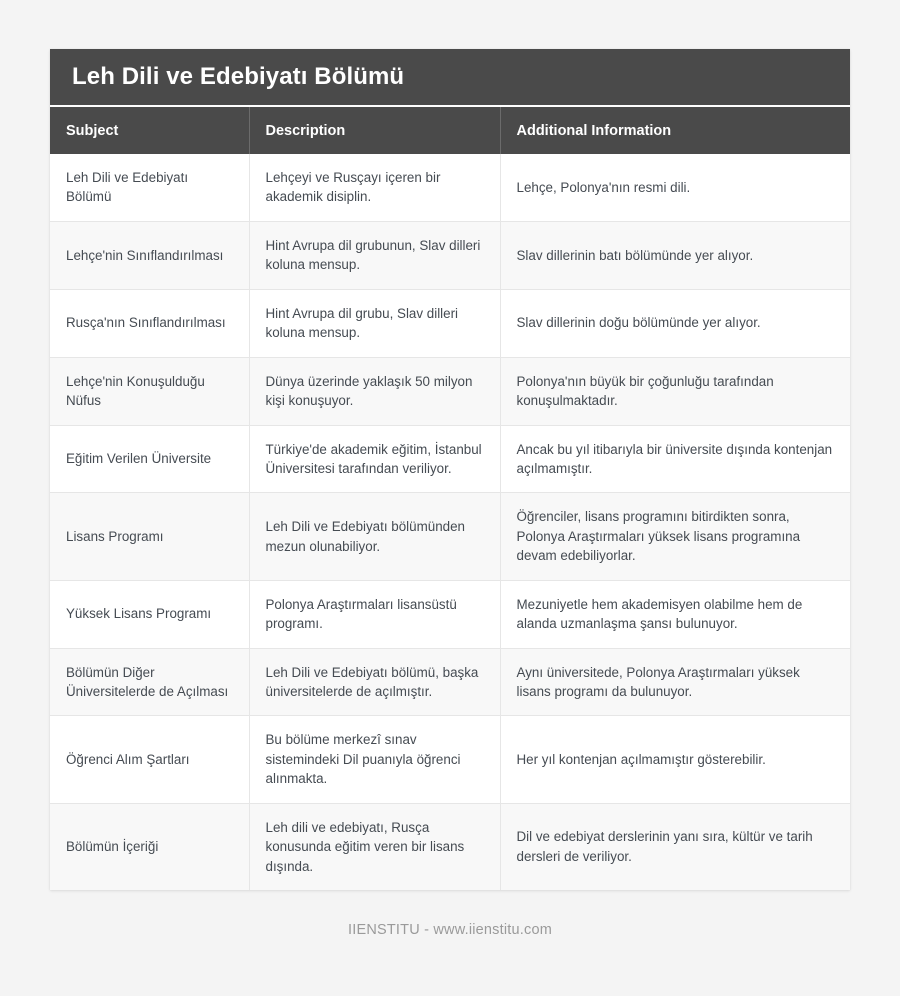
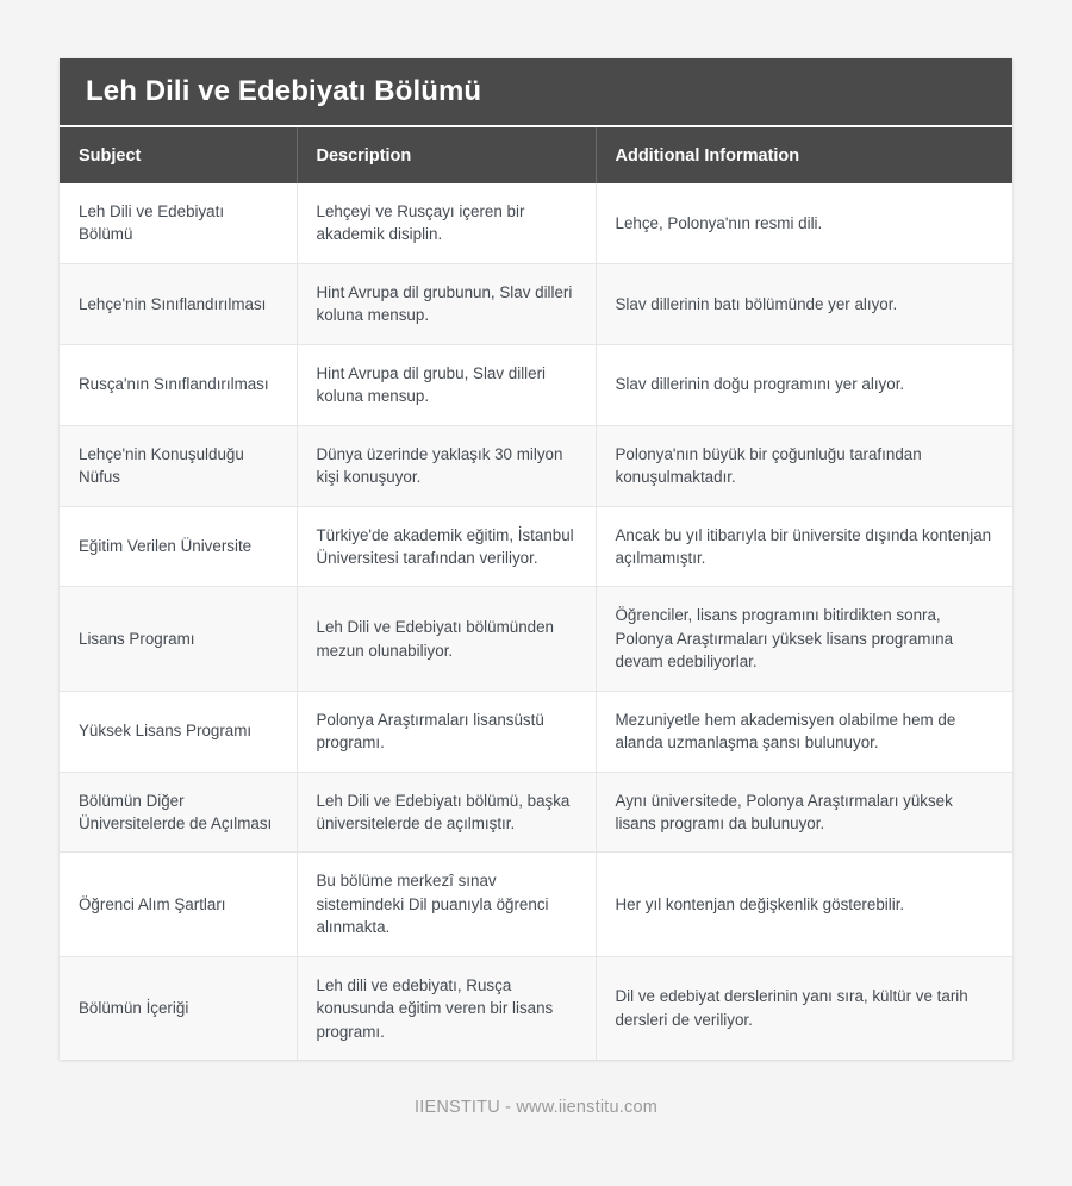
  Leh Dili ve Edebiyatı Bölümü
  Subject	Description	Additional Information
  Leh Dili ve Edebiyatı Bölümü	Lehçeyi ve Rusçayı içeren bir akademik disiplin.	Lehçe, Polonya'nın resmi dili.
  Lehçe'nin Sınıflandırılması	Hint Avrupa dil grubunun, Slav dilleri koluna mensup.	Slav dillerinin batı bölümünde yer alıyor.
- Rusça'nın Sınıflandırılması	Hint Avrupa dil grubu, Slav dilleri koluna mensup.	Slav dillerinin doğu bölümünde yer alıyor.
+ Rusça'nın Sınıflandırılması	Hint Avrupa dil grubu, Slav dilleri koluna mensup.	Slav dillerinin doğu programını yer alıyor.
- Lehçe'nin Konuşulduğu Nüfus	Dünya üzerinde yaklaşık 50 milyon kişi konuşuyor.	Polonya'nın büyük bir çoğunluğu tarafından konuşulmaktadır.
+ Lehçe'nin Konuşulduğu Nüfus	Dünya üzerinde yaklaşık 30 milyon kişi konuşuyor.	Polonya'nın büyük bir çoğunluğu tarafından konuşulmaktadır.
  Eğitim Verilen Üniversite	Türkiye'de akademik eğitim, İstanbul Üniversitesi tarafından veriliyor.	Ancak bu yıl itibarıyla bir üniversite dışında kontenjan açılmamıştır.
  Lisans Programı	Leh Dili ve Edebiyatı bölümünden mezun olunabiliyor.	Öğrenciler, lisans programını bitirdikten sonra, Polonya Araştırmaları yüksek lisans programına devam edebiliyorlar.
  Yüksek Lisans Programı	Polonya Araştırmaları lisansüstü programı.	Mezuniyetle hem akademisyen olabilme hem de alanda uzmanlaşma şansı bulunuyor.
  Bölümün Diğer Üniversitelerde de Açılması	Leh Dili ve Edebiyatı bölümü, başka üniversitelerde de açılmıştır.	Aynı üniversitede, Polonya Araştırmaları yüksek lisans programı da bulunuyor.
- Öğrenci Alım Şartları	Bu bölüme merkezî sınav sistemindeki Dil puanıyla öğrenci alınmakta.	Her yıl kontenjan açılmamıştır gösterebilir.
+ Öğrenci Alım Şartları	Bu bölüme merkezî sınav sistemindeki Dil puanıyla öğrenci alınmakta.	Her yıl kontenjan değişkenlik gösterebilir.
- Bölümün İçeriği	Leh dili ve edebiyatı, Rusça konusunda eğitim veren bir lisans dışında.	Dil ve edebiyat derslerinin yanı sıra, kültür ve tarih dersleri de veriliyor.
+ Bölümün İçeriği	Leh dili ve edebiyatı, Rusça konusunda eğitim veren bir lisans programı.	Dil ve edebiyat derslerinin yanı sıra, kültür ve tarih dersleri de veriliyor.
  IIENSTITU - www.iienstitu.com
